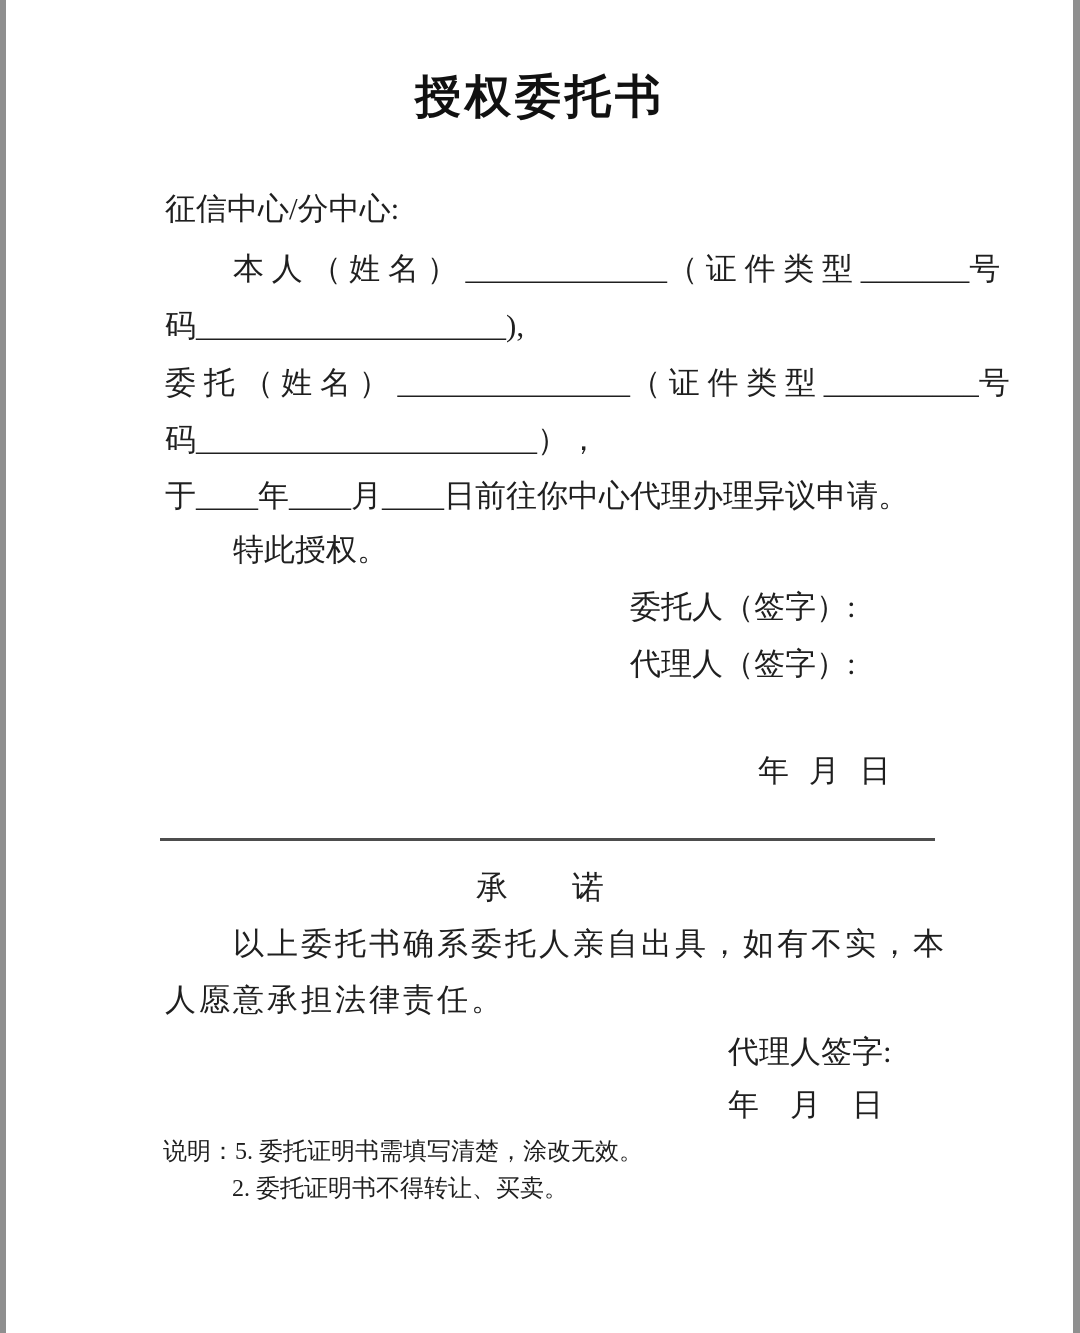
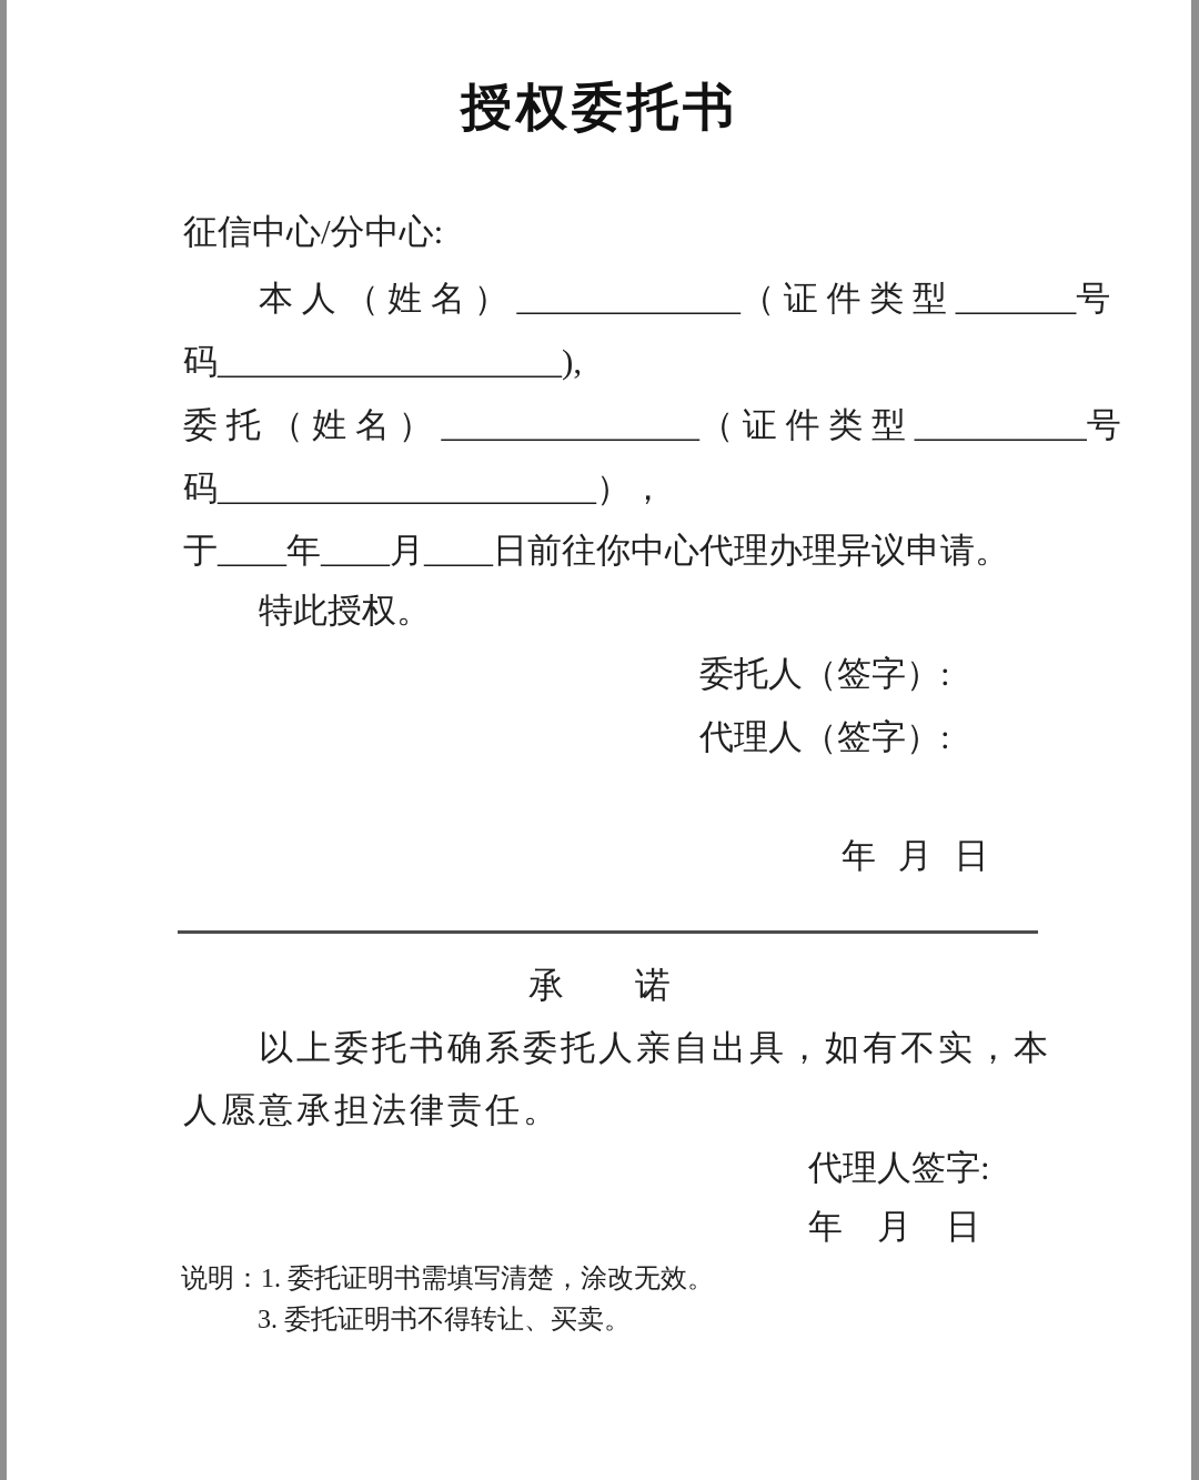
  授权委托书
  征信中心/分中心:
  本 人 （ 姓 名 ） _____________（ 证 件 类 型 _______号
  码____________________),
  委 托 （ 姓 名 ） _______________（ 证 件 类 型 __________号
  码______________________），
  于____年____月____日前往你中心代理办理异议申请。
  特此授权。
  委托人（签字）:
  代理人（签字）:
  年 月 日
  承 诺
  以上委托书确系委托人亲自出具，如有不实，本
  人愿意承担法律责任。
  代理人签字:
  年 月 日
- 说明：5. 委托证明书需填写清楚，涂改无效。
+ 说明：1. 委托证明书需填写清楚，涂改无效。
- 2. 委托证明书不得转让、买卖。
+ 3. 委托证明书不得转让、买卖。
